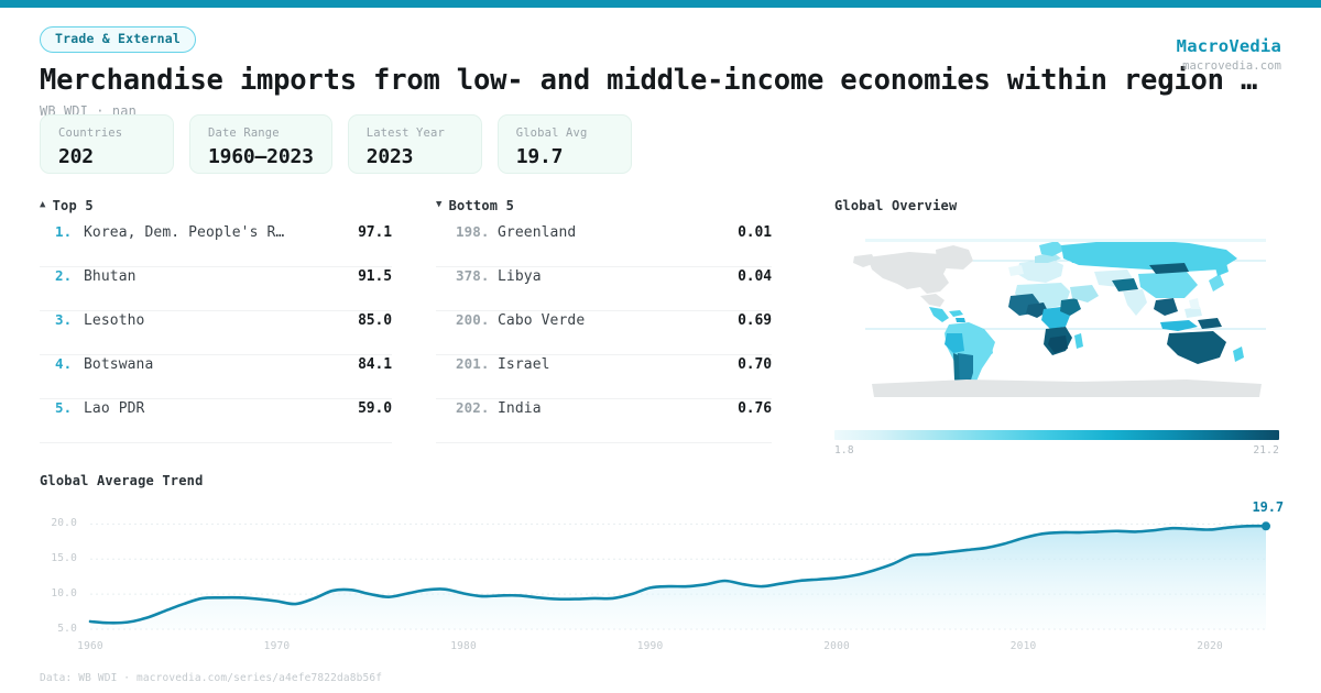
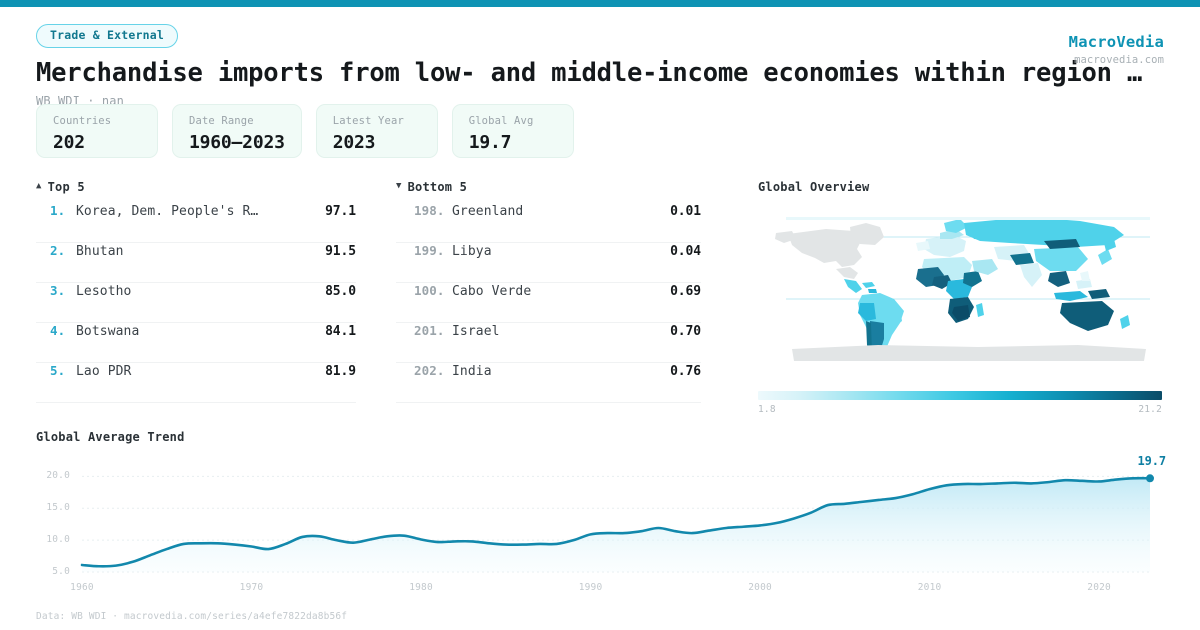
  Trade & External
  Merchandise imports from low- and middle-income economies within region …
  WB WDI · nan
  MacroVedia
  macrovedia.com
  Countries
  202
  Date Range
  1960–2023
  Latest Year
  2023
  Global Avg
  19.7
  ▲
  Top 5
  1.
  Korea, Dem. People's R…
  97.1
  2.
  Bhutan
  91.5
  3.
  Lesotho
  85.0
  4.
  Botswana
  84.1
  5.
  Lao PDR
- 59.0
+ 81.9
  ▼
  Bottom 5
  198.
  Greenland
  0.01
- 378.
+ 199.
  Libya
  0.04
- 200.
+ 100.
  Cabo Verde
  0.69
  201.
  Israel
  0.70
  202.
  India
  0.76
  Global Overview
  1.8
  21.2
  Global Average Trend
  5.0
  10.0
  15.0
  20.0
  1960
  1970
  1980
  1990
  2000
  2010
  2020
  19.7
  Data: WB WDI · macrovedia.com/series/a4efe7822da8b56f
